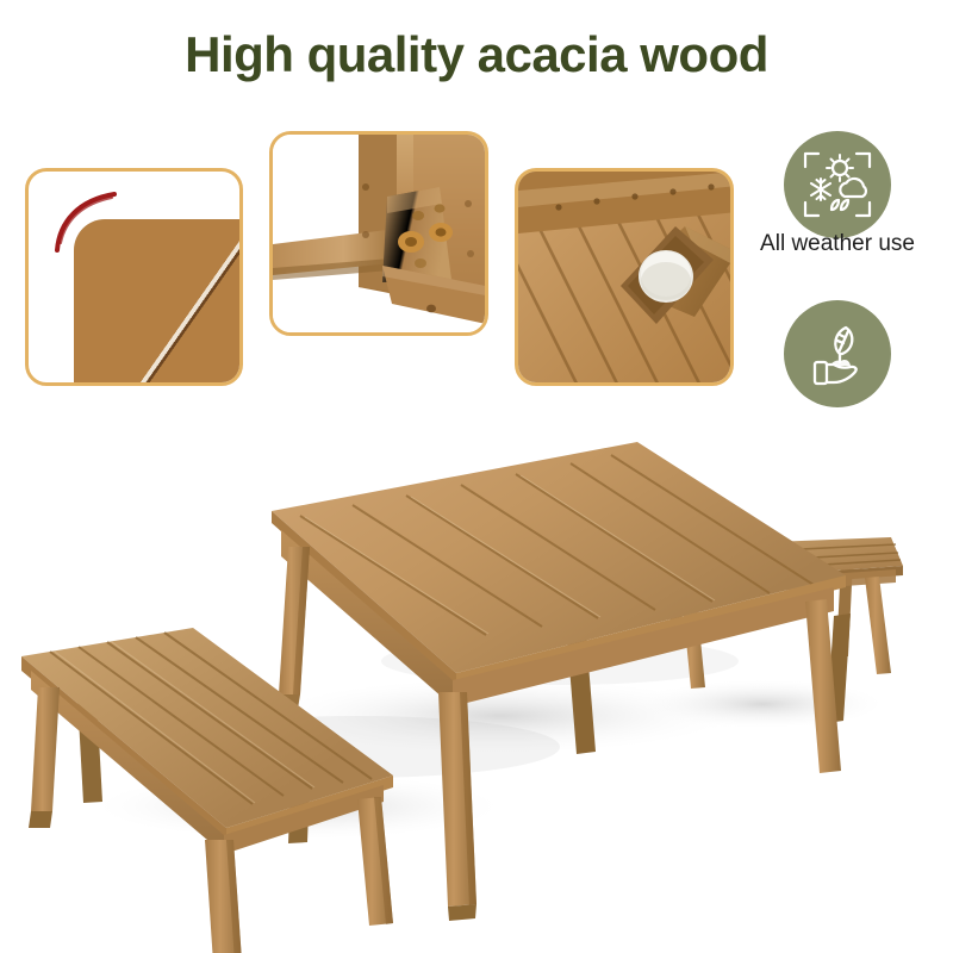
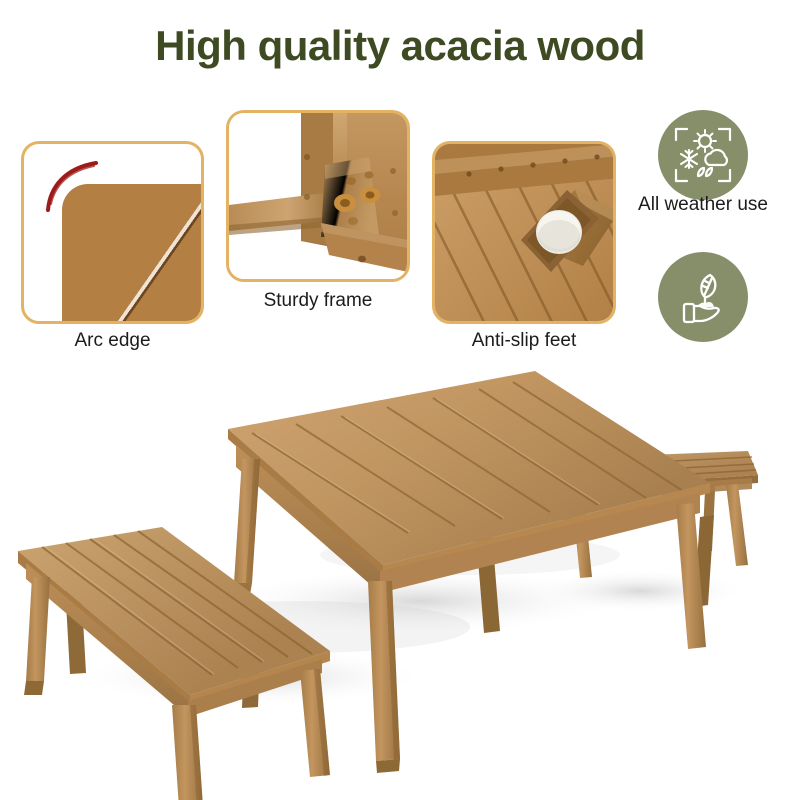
  High quality acacia wood
+ Arc edge
+ Sturdy frame
+ Anti-slip feet
  All weather use
